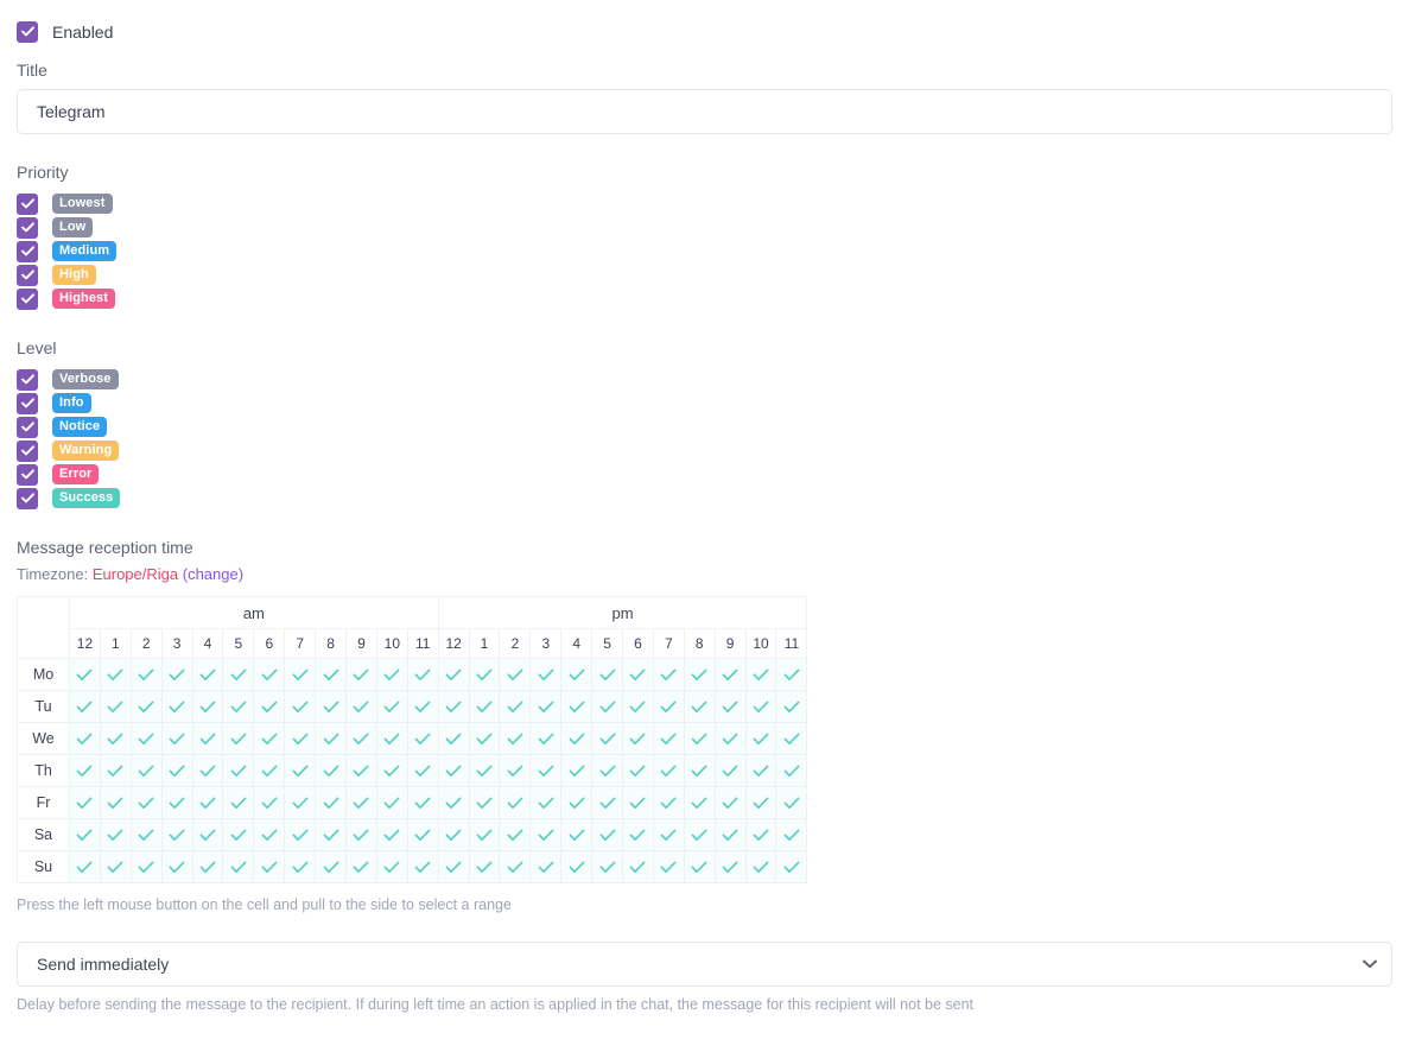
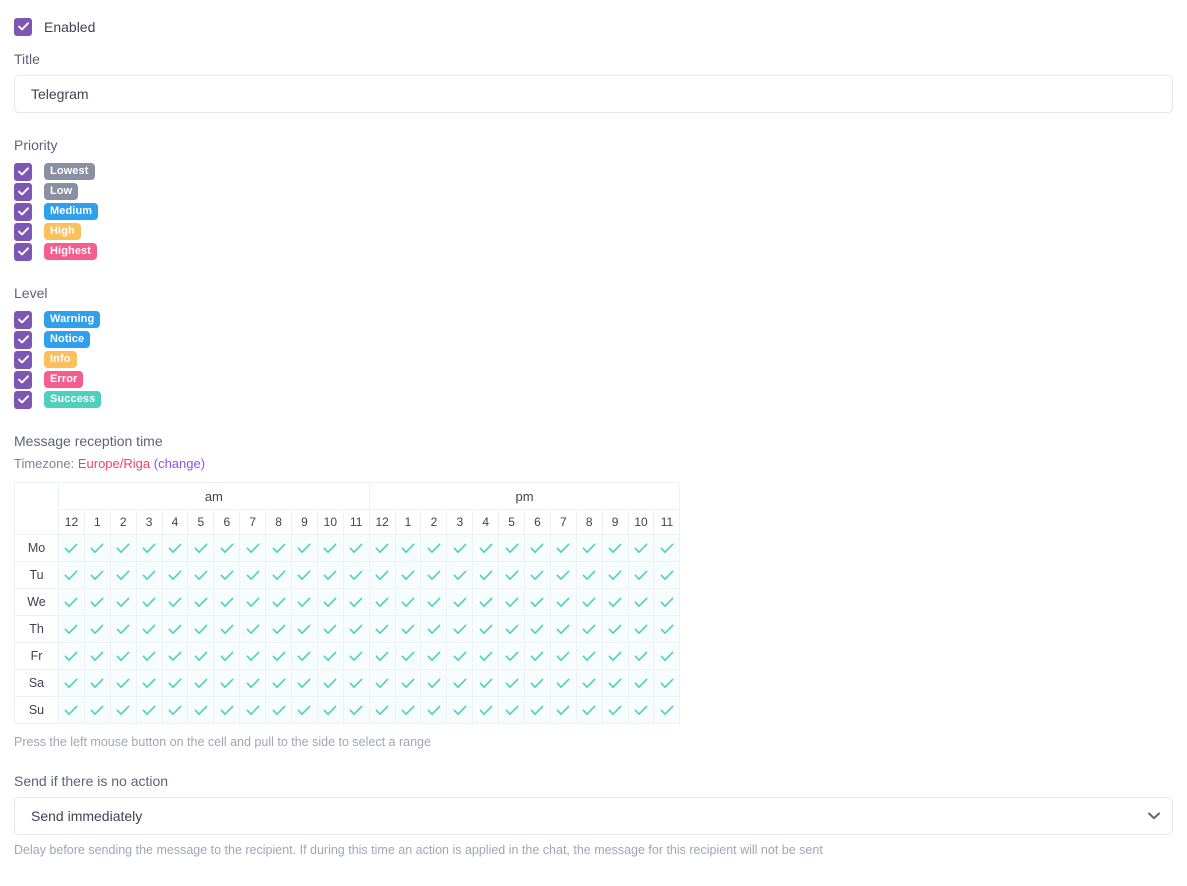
  Enabled
  Title
  Telegram
  Priority
  Lowest
  Low
  Medium
  High
  Highest
  Level
- Verbose
- Info
+ Warning
  Notice
- Warning
+ Info
  Error
  Success
  Message reception time
  Timezone: Europe/Riga (change)
  	am	pm
  12	1	2	3	4	5	6	7	8	9	10	11	12	1	2	3	4	5	6	7	8	9	10	11
  Mo
  Tu
  We
  Th
  Fr
  Sa
  Su
  Press the left mouse button on the cell and pull to the side to select a range
+ Send if there is no action
  Send immediately
- Delay before sending the message to the recipient. If during left time an action is applied in the chat, the message for this recipient will not be sent
+ Delay before sending the message to the recipient. If during this time an action is applied in the chat, the message for this recipient will not be sent
